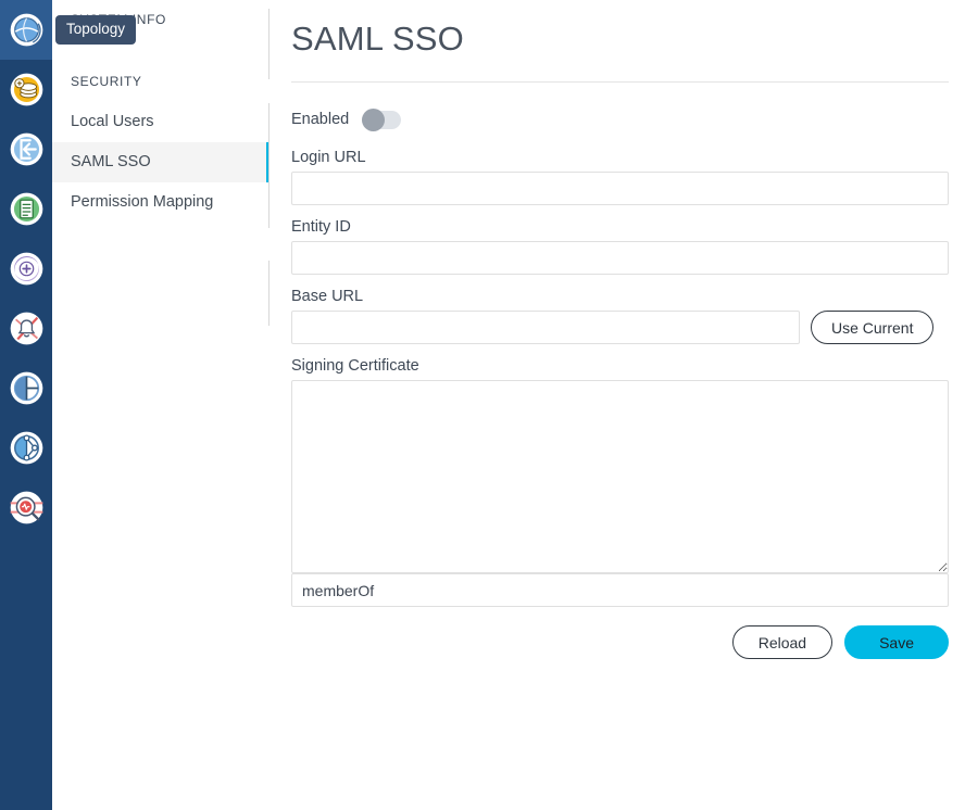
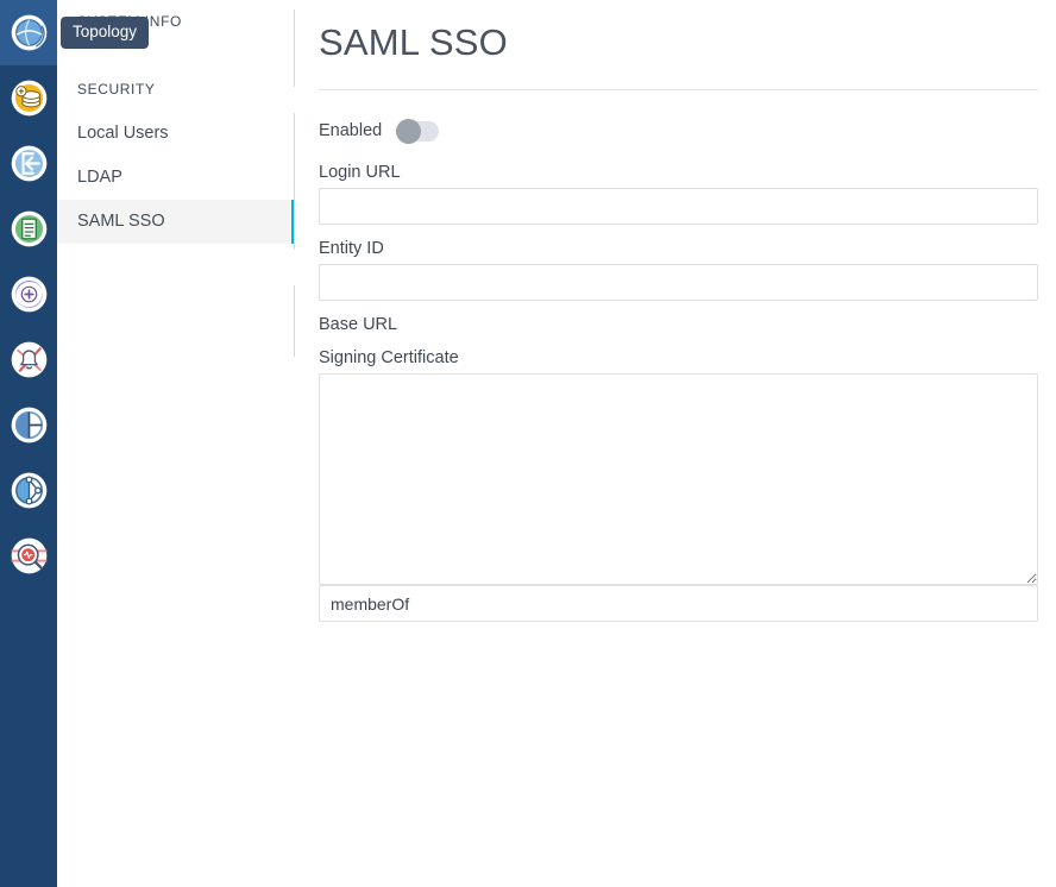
  SECURITY
  Local Users
+ LDAP
  SAML SSO
- Permission Mapping
  Topology
  SAML SSO
  Enabled
  Login URL
  Entity ID
  Base URL
- Use Current
  Signing Certificate
  memberOf
- Reload
- Save
